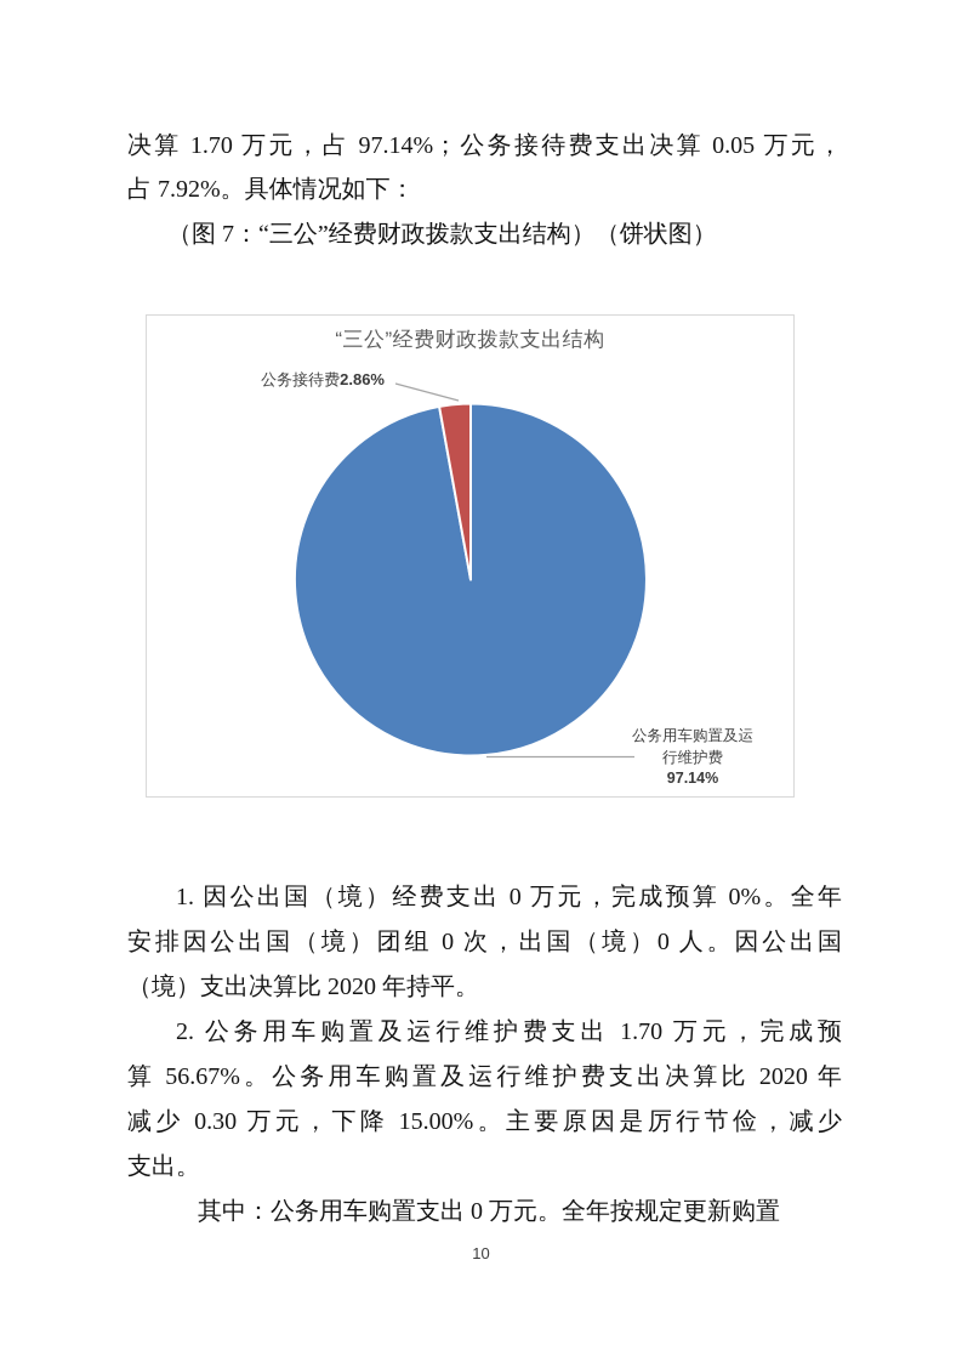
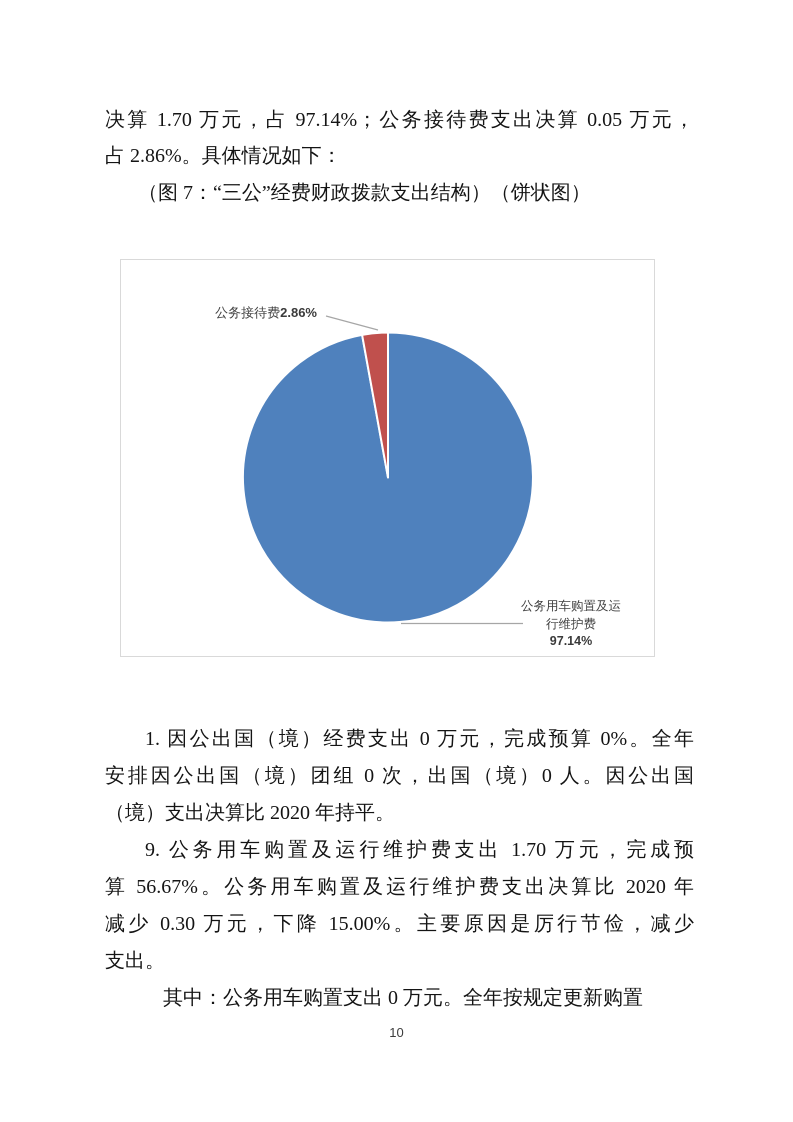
  决算 1.70 万元，占 97.14%；公务接待费支出决算 0.05 万元，
- 占 7.92%。具体情况如下：
+ 占 2.86%。具体情况如下：
  （图 7：“三公”经费财政拨款支出结构）（饼状图）
- “三公”经费财政拨款支出结构
  公务接待费2.86%
  公务用车购置及运
  行维护费
  97.14%
  1. 因公出国（境）经费支出 0 万元，完成预算 0%。全年
  安排因公出国（境）团组 0 次，出国（境）0 人。因公出国
  （境）支出决算比 2020 年持平。
- 2. 公务用车购置及运行维护费支出 1.70 万元，完成预
+ 9. 公务用车购置及运行维护费支出 1.70 万元，完成预
  算 56.67%。公务用车购置及运行维护费支出决算比 2020 年
  减少 0.30 万元，下降 15.00%。主要原因是厉行节俭，减少
  支出。
  其中：公务用车购置支出 0 万元。全年按规定更新购置
  10
